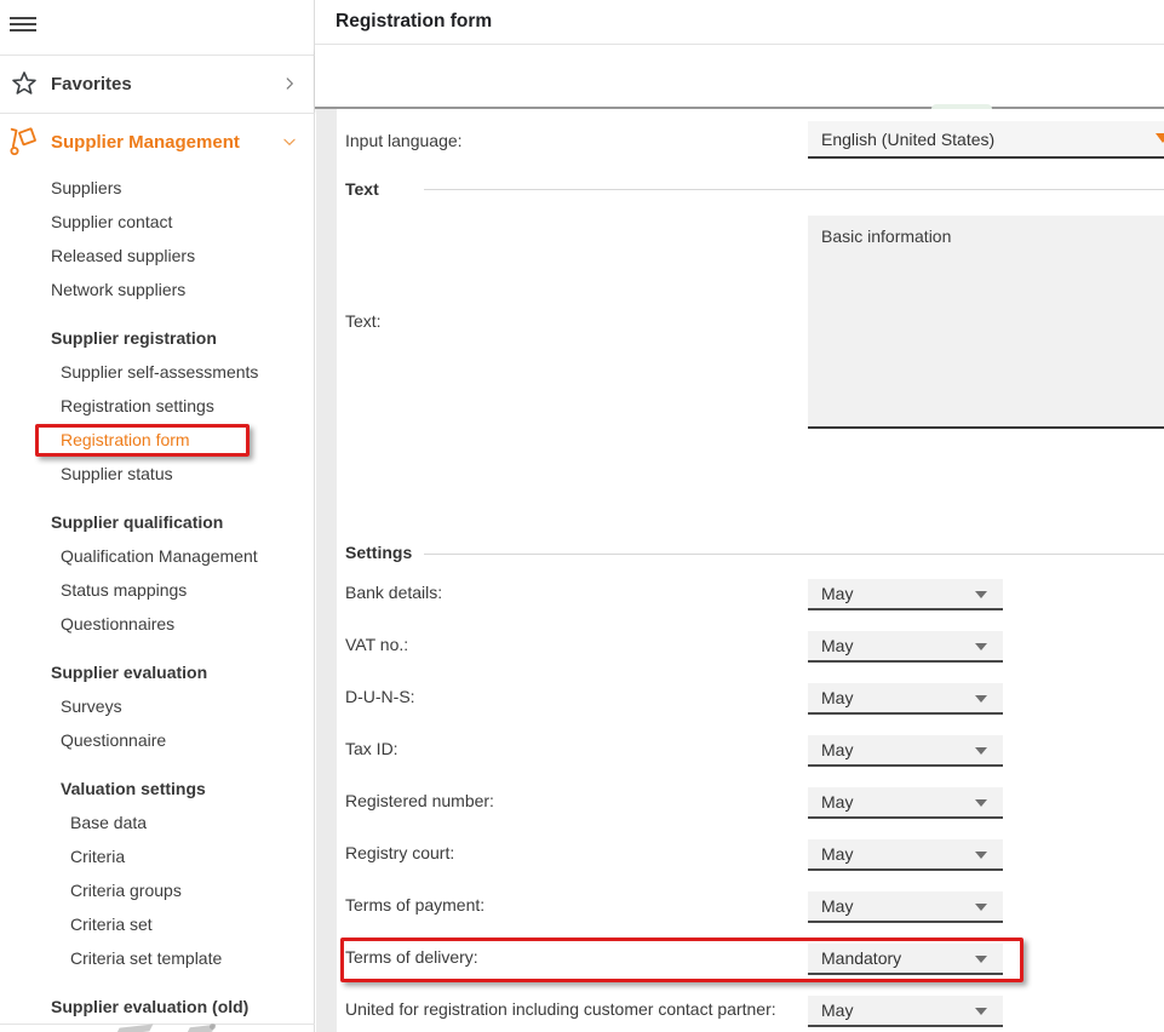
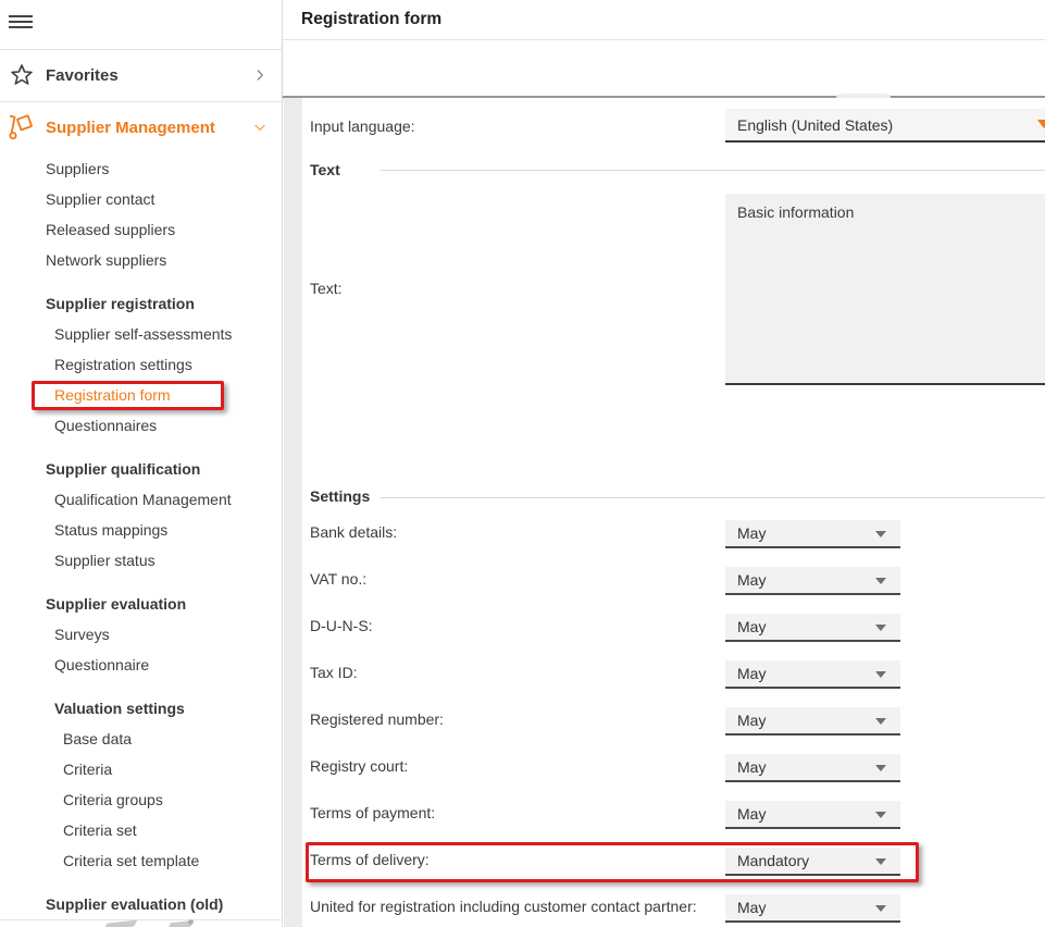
  Favorites
  Supplier Management
  Suppliers
  Supplier contact
  Released suppliers
  Network suppliers
  Supplier registration
  Supplier self-assessments
  Registration settings
  Registration form
- Supplier status
+ Questionnaires
  Supplier qualification
  Qualification Management
  Status mappings
- Questionnaires
+ Supplier status
  Supplier evaluation
  Surveys
  Questionnaire
  Valuation settings
  Base data
  Criteria
  Criteria groups
  Criteria set
  Criteria set template
  Supplier evaluation (old)
  Registration form
  Input language:
  English (United States)
  Text
  Text:
  Basic information
  Settings
  Bank details:
  May
  VAT no.:
  May
  D-U-N-S:
  May
  Tax ID:
  May
  Registered number:
  May
  Registry court:
  May
  Terms of payment:
  May
  Terms of delivery:
  Mandatory
  United for registration including customer contact partner:
  May
